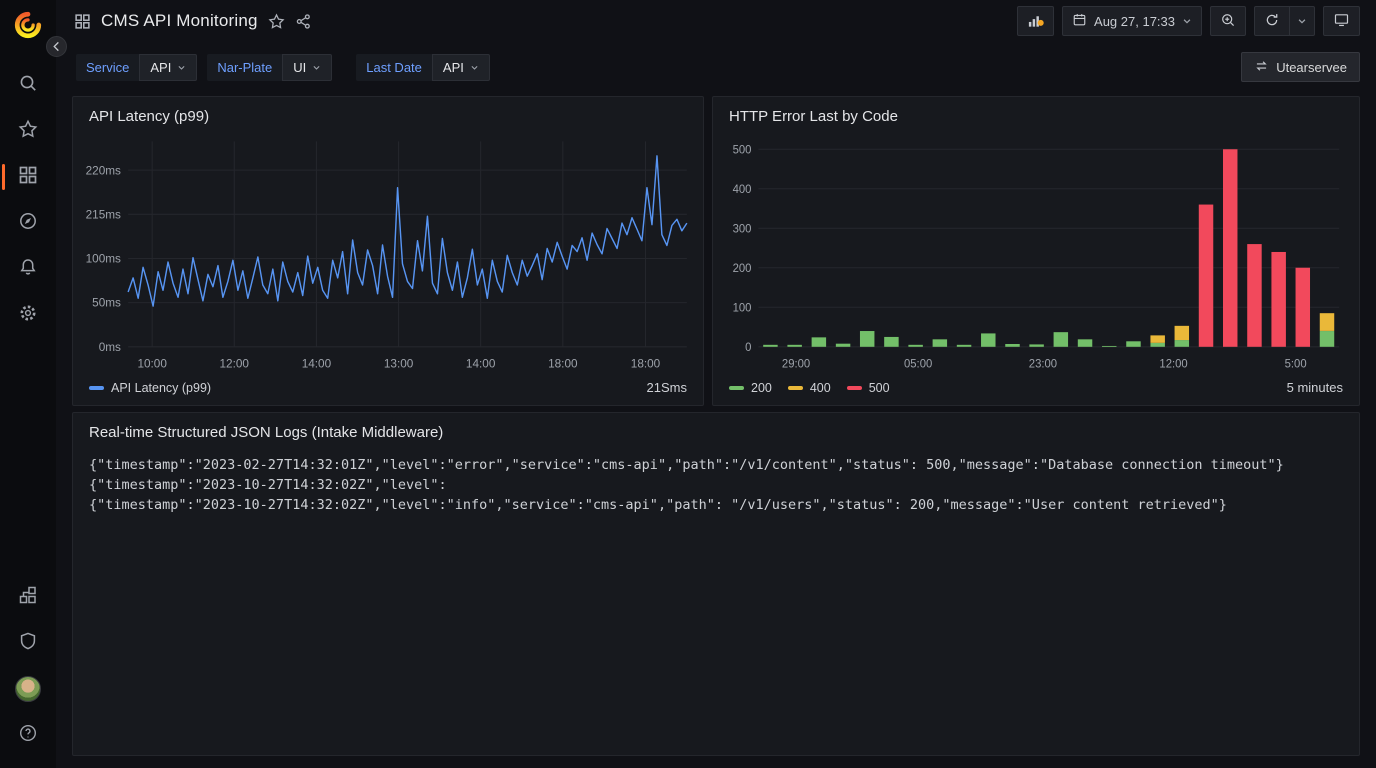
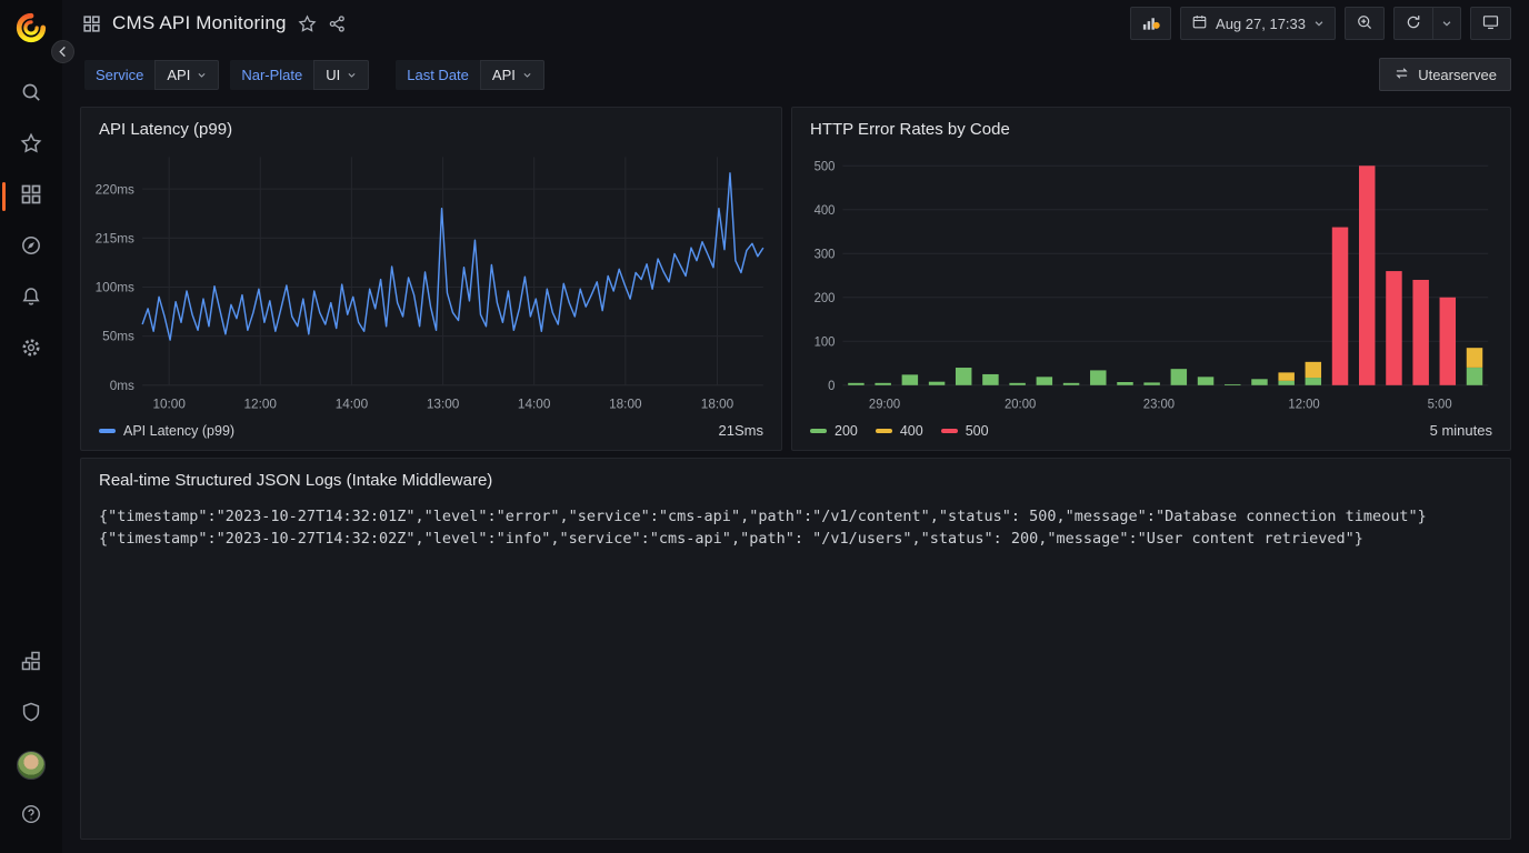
  CMS API Monitoring
  Aug 27, 17:33
  Service
  API
  Nar-Plate
  UI
  Last Date
  API
  Utearservee
  API Latency (p99)
  10:00
  12:00
  14:00
  13:00
  14:00
  18:00
  18:00
  0ms
  50ms
  100ms
  215ms
  220ms
  API Latency (p99)
  21Sms
- HTTP Error Last by Code
+ HTTP Error Rates by Code
  0
  100
  200
  300
  400
  500
  29:00
- 05:00
+ 20:00
  23:00
  12:00
  5:00
  200
  400
  500
  5 minutes
  Real-time Structured JSON Logs (Intake Middleware)
- {"timestamp":"2023-02-27T14:32:01Z","level":"error","service":"cms-api","path":"/v1/content","status": 500,"message":"Database connection timeout"}
+ {"timestamp":"2023-10-27T14:32:01Z","level":"error","service":"cms-api","path":"/v1/content","status": 500,"message":"Database connection timeout"}
- {"timestamp":"2023-10-27T14:32:02Z","level":
  {"timestamp":"2023-10-27T14:32:02Z","level":"info","service":"cms-api","path": "/v1/users","status": 200,"message":"User content retrieved"}
